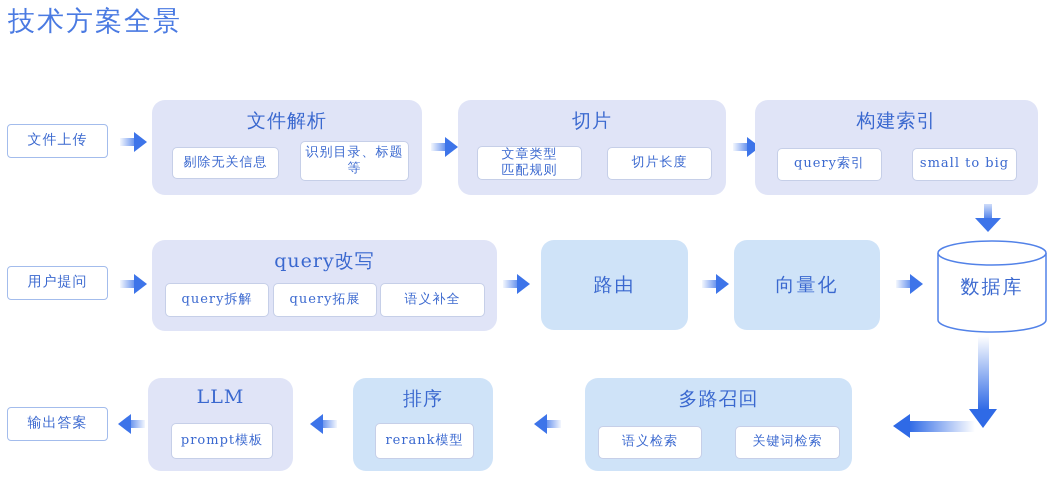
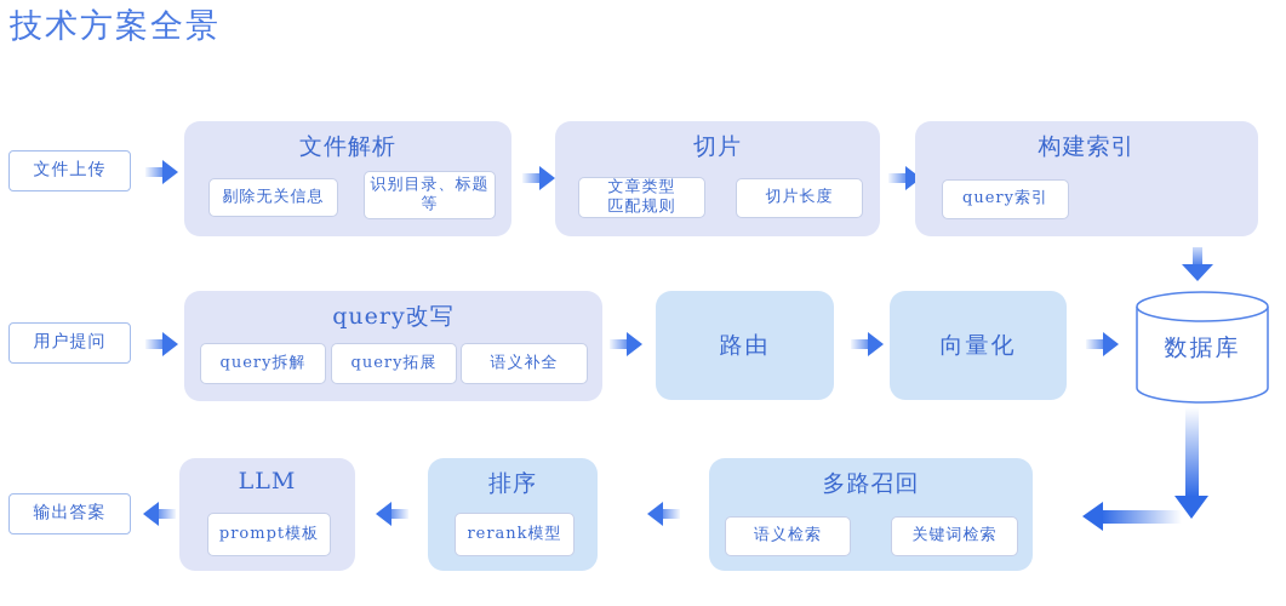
  技术方案全景
  文件上传
  文件解析
  剔除无关信息
  识别目录、标题
  等
  切片
  文章类型
  匹配规则
  切片长度
  构建索引
  query索引
- small to big
  用户提问
  query改写
  query拆解
  query拓展
  语义补全
  路由
  向量化
  数据库
  输出答案
  LLM
  prompt模板
  排序
  rerank模型
  多路召回
  语义检索
  关键词检索
